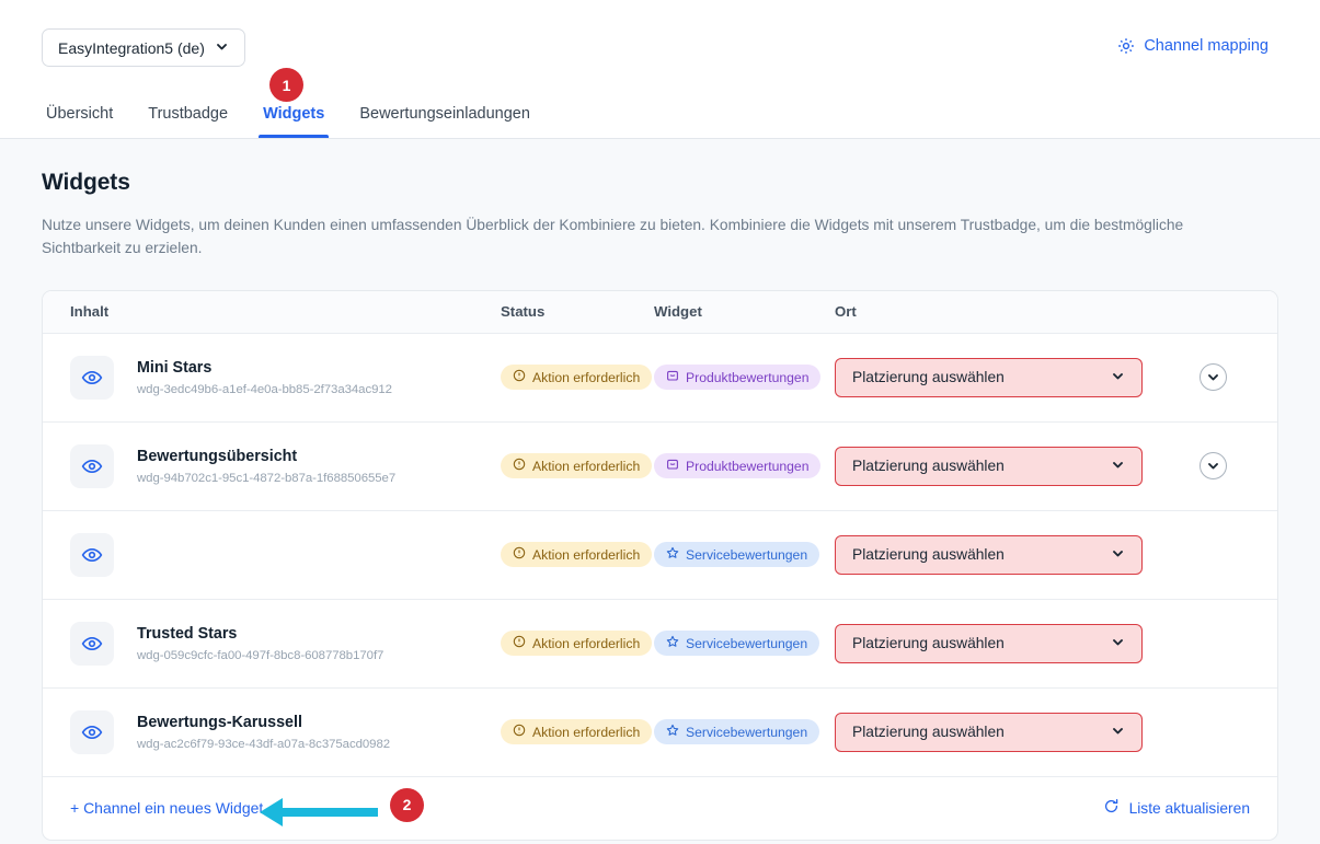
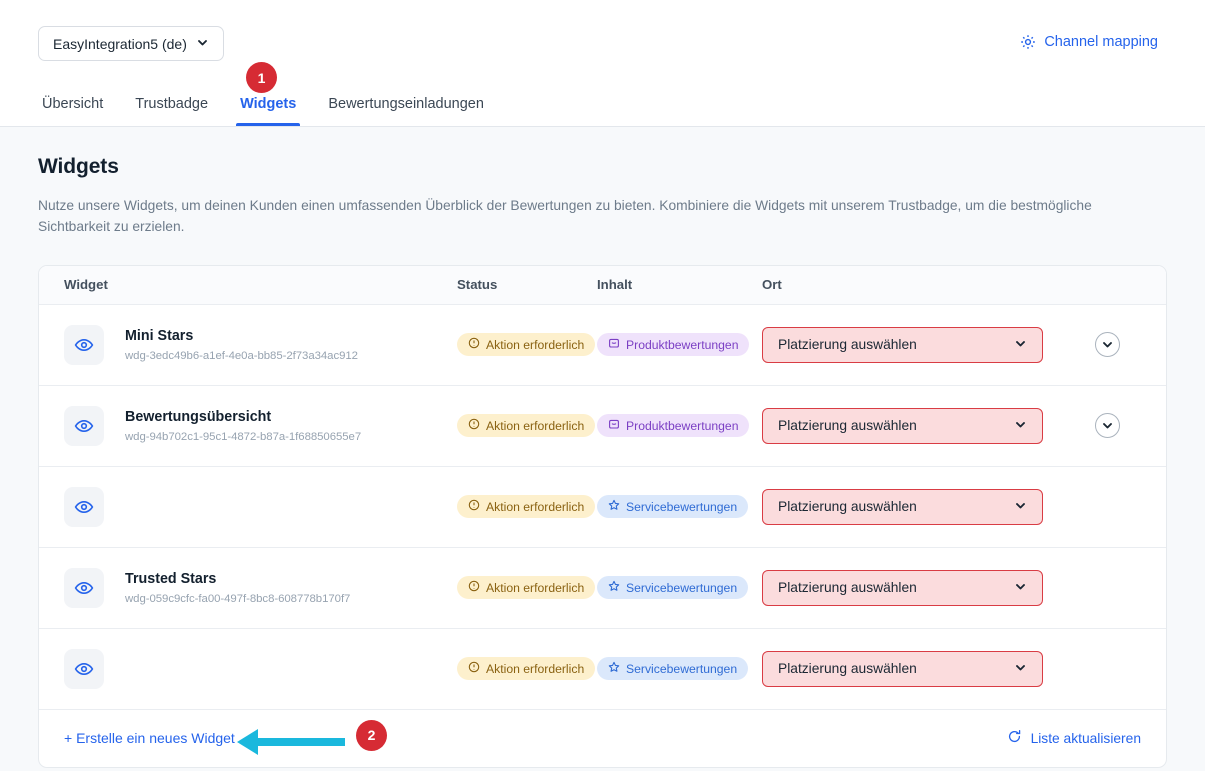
  EasyIntegration5 (de)
  Channel mapping
  Übersicht
  Trustbadge
  Widgets
  Bewertungseinladungen
  1
  Widgets
- Nutze unsere Widgets, um deinen Kunden einen umfassenden Überblick der Kombiniere zu bieten. Kombiniere die Widgets mit unserem Trustbadge, um die bestmögliche Sichtbarkeit zu erzielen.
+ Nutze unsere Widgets, um deinen Kunden einen umfassenden Überblick der Bewertungen zu bieten. Kombiniere die Widgets mit unserem Trustbadge, um die bestmögliche Sichtbarkeit zu erzielen.
- Inhalt
+ Widget
  Status
- Widget
+ Inhalt
  Ort
  Mini Stars
  wdg-3edc49b6-a1ef-4e0a-bb85-2f73a34ac912
  Aktion erforderlich
  Produktbewertungen
  Platzierung auswählen
  Bewertungsübersicht
  wdg-94b702c1-95c1-4872-b87a-1f68850655e7
  Aktion erforderlich
  Produktbewertungen
  Platzierung auswählen
  Aktion erforderlich
  Servicebewertungen
  Platzierung auswählen
  Trusted Stars
  wdg-059c9cfc-fa00-497f-8bc8-608778b170f7
  Aktion erforderlich
  Servicebewertungen
  Platzierung auswählen
- Bewertungs-Karussell
- wdg-ac2c6f79-93ce-43df-a07a-8c375acd0982
  Aktion erforderlich
  Servicebewertungen
  Platzierung auswählen
- + Channel ein neues Widget
+ + Erstelle ein neues Widget
  2
  Liste aktualisieren
